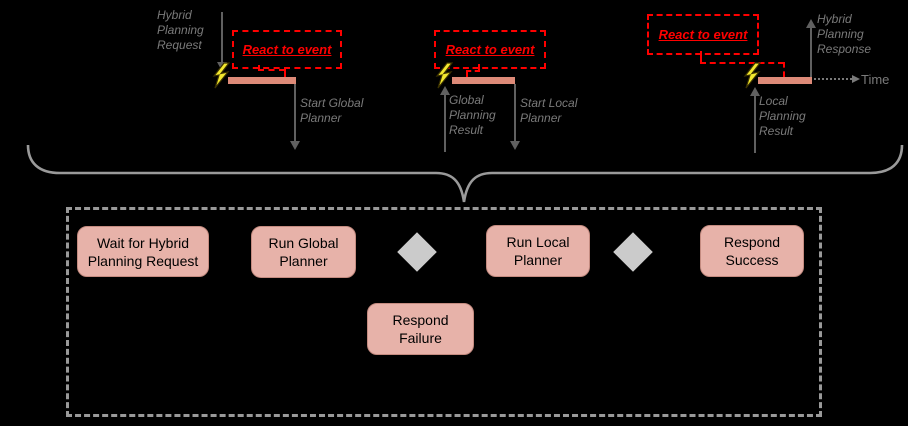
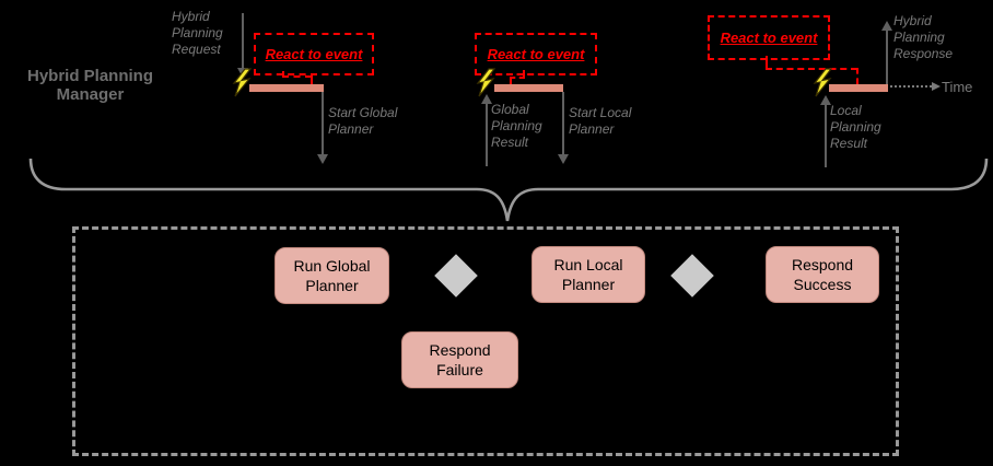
+ Hybrid Planning
+ Manager
  Hybrid
  Planning
  Request
  React to event
  Start Global
  Planner
  React to event
  Global
  Planning
  Result
  Start Local
  Planner
  React to event
  Local
  Planning
  Result
  Hybrid
  Planning
  Response
  Time
- Wait for Hybrid
- Planning Request
  Run Global
  Planner
  Run Local
  Planner
  Respond
  Success
  Respond
  Failure
